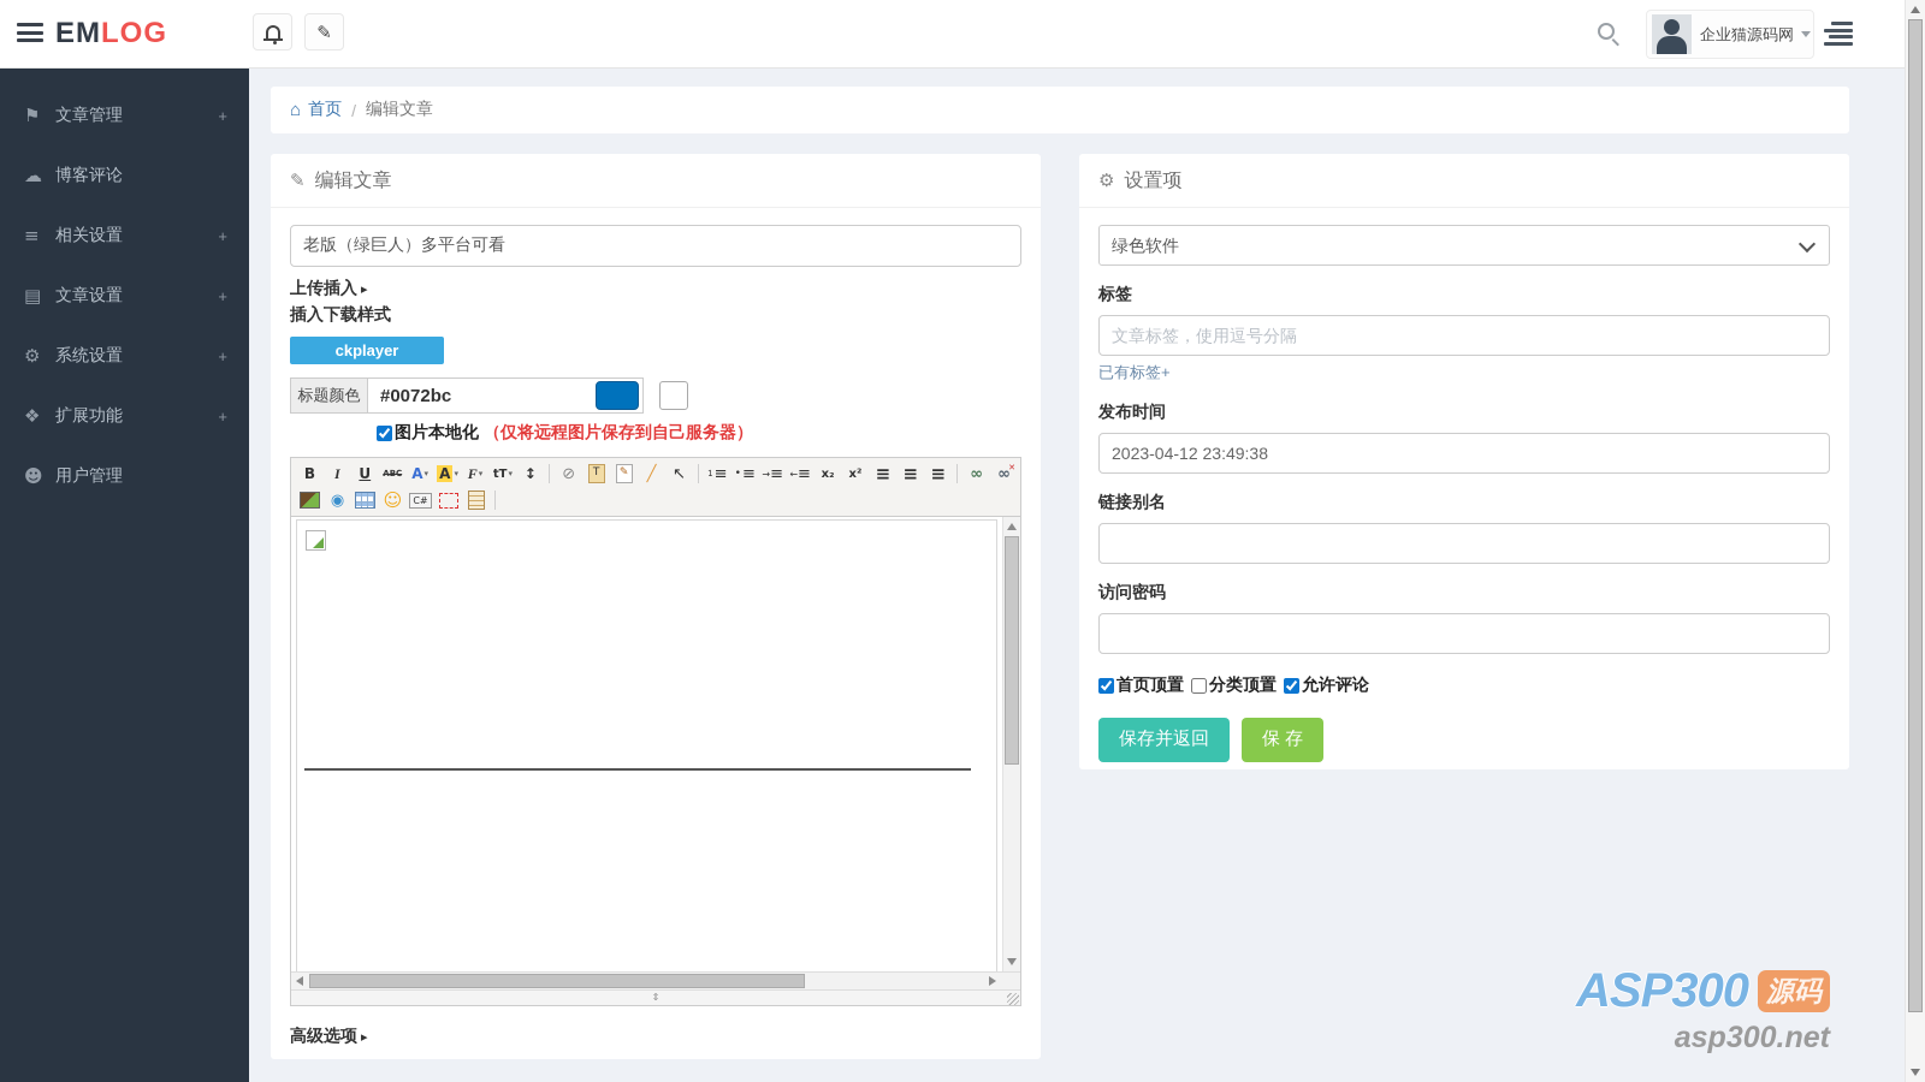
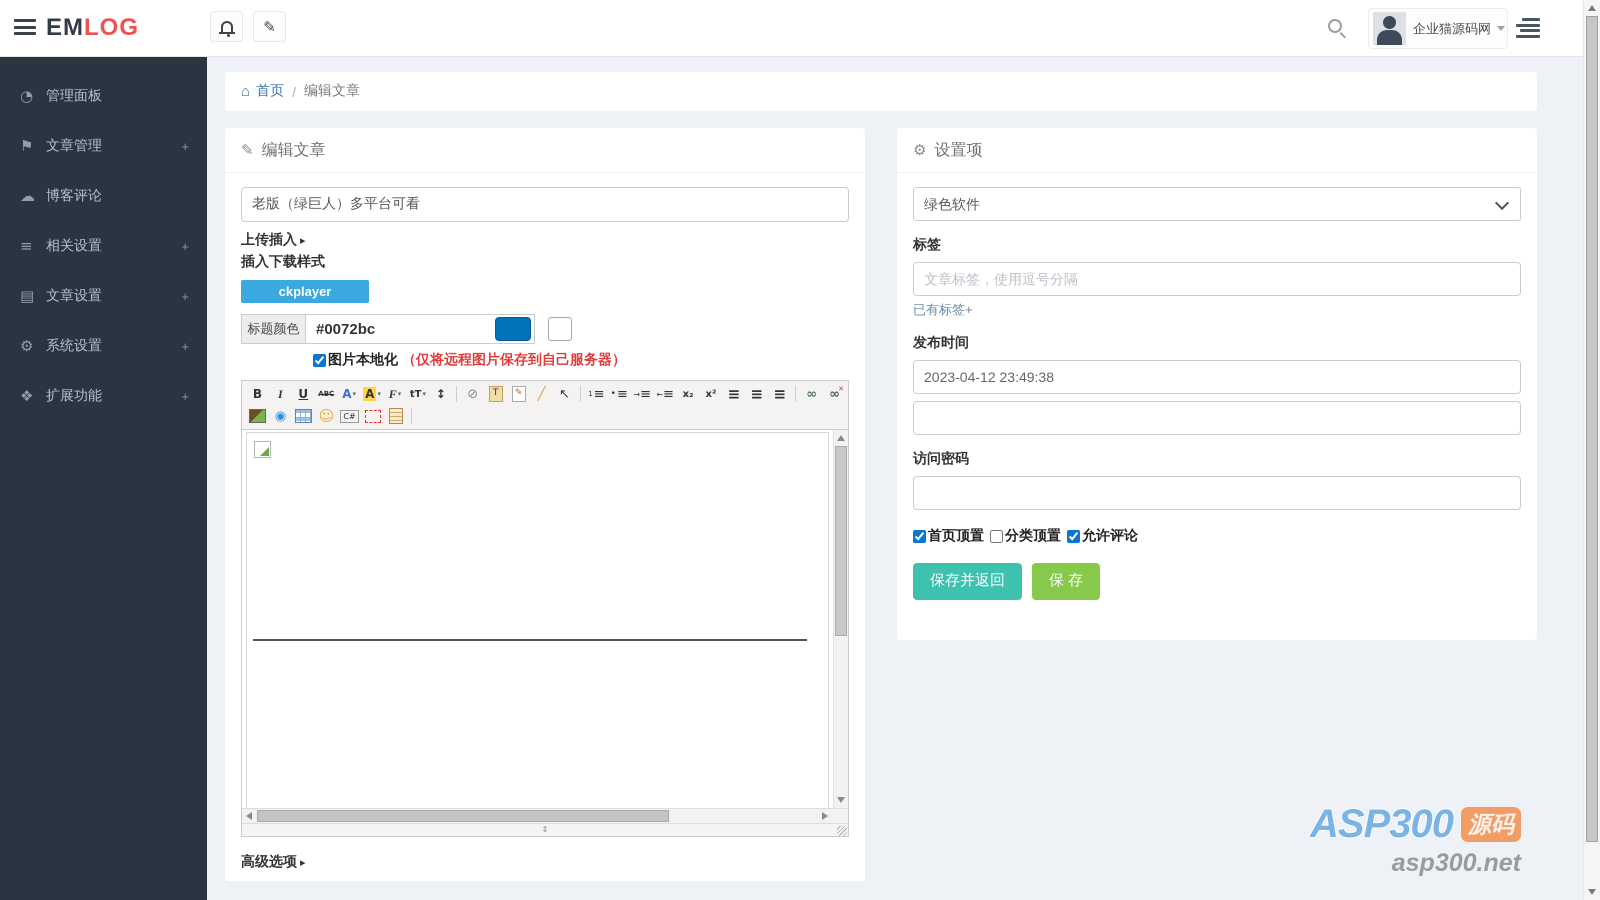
  EMLOG
  ✎
  企业猫源码网
+ 管理面板
  文章管理
  +
  博客评论
  相关设置
  +
  文章设置
  +
  系统设置
  +
  扩展功能
  +
- 用户管理
  ⌂
  首页
  /
  编辑文章
  ✎
  编辑文章
  老版（绿巨人）多平台可看
  上传插入 ▸
  插入下载样式
  ckplayer
  标题颜色
  #0072bc
  图片本地化
  （仅将远程图片保存到自己服务器）
  ⇕
  高级选项 ▸
  ⚙
  设置项
  绿色软件
  标签
  文章标签，使用逗号分隔
  已有标签+
  发布时间
  2023-04-12 23:49:38
- 链接别名
  访问密码
  首页顶置
  分类顶置
  允许评论
  保存并返回
  保 存
  ASP300
  源码
  asp300.net
